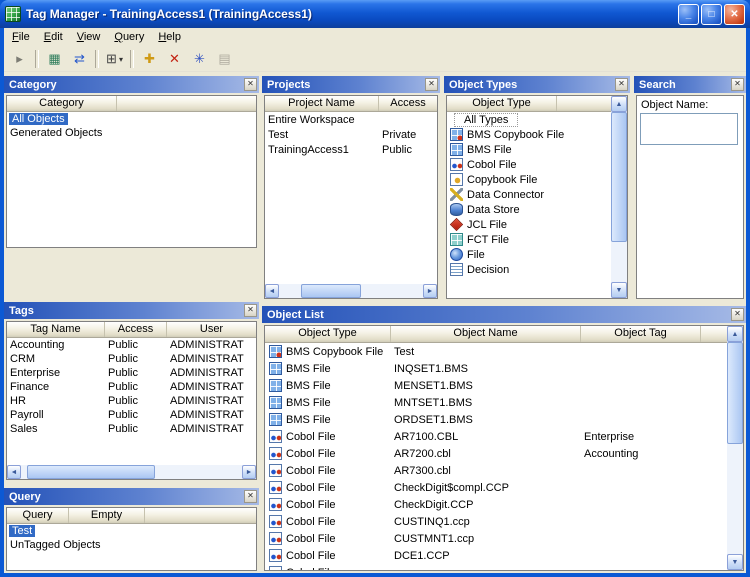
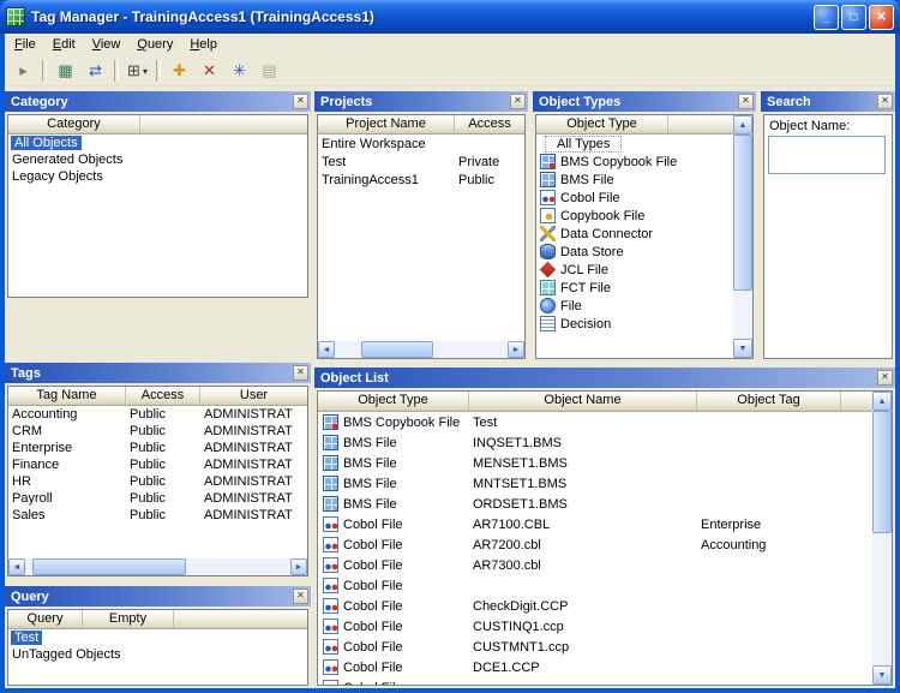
  Tag Manager - TrainingAccess1 (TrainingAccess1)
  _
  □
  ✕
  File
  Edit
  View
  Query
  Help
  ▸
  ▦
  ⇄
  ⊞
  ▾
  ✚
  ✕
  ✳
  ▤
  Category
  ✕
  Category
  All Objects
  Generated Objects
+ Legacy Objects
  Projects
  ✕
  Project Name
  Access
  Entire Workspace
  Test
  Private
  TrainingAccess1
  Public
  Object Types
  ✕
  Object Type
  All Types
  BMS Copybook File
  BMS File
  Cobol File
  Copybook File
  Data Connector
  Data Store
  JCL File
  FCT File
  File
  Decision
  Search
  ✕
  Object Name:
  Tags
  ✕
  Tag Name
  Access
  User
  Accounting
  Public
  ADMINISTRAT
  CRM
  Public
  ADMINISTRAT
  Enterprise
  Public
  ADMINISTRAT
  Finance
  Public
  ADMINISTRAT
  HR
  Public
  ADMINISTRAT
  Payroll
  Public
  ADMINISTRAT
  Sales
  Public
  ADMINISTRAT
  Query
  ✕
  Query
  Empty
  Test
  UnTagged Objects
  Object List
  ✕
  Object Type
  Object Name
  Object Tag
  BMS Copybook File
  Test
  BMS File
  INQSET1.BMS
  BMS File
  MENSET1.BMS
  BMS File
  MNTSET1.BMS
  BMS File
  ORDSET1.BMS
  Cobol File
  AR7100.CBL
  Enterprise
  Cobol File
  AR7200.cbl
  Accounting
  Cobol File
  AR7300.cbl
  Cobol File
- CheckDigit$compl.CCP
  Cobol File
  CheckDigit.CCP
  Cobol File
  CUSTINQ1.ccp
  Cobol File
  CUSTMNT1.ccp
  Cobol File
  DCE1.CCP
